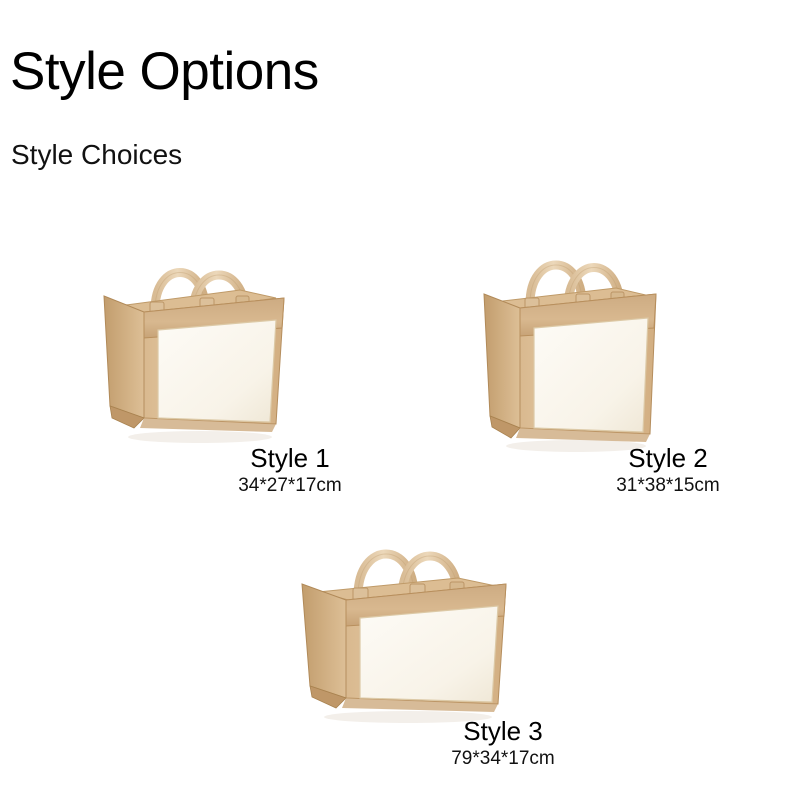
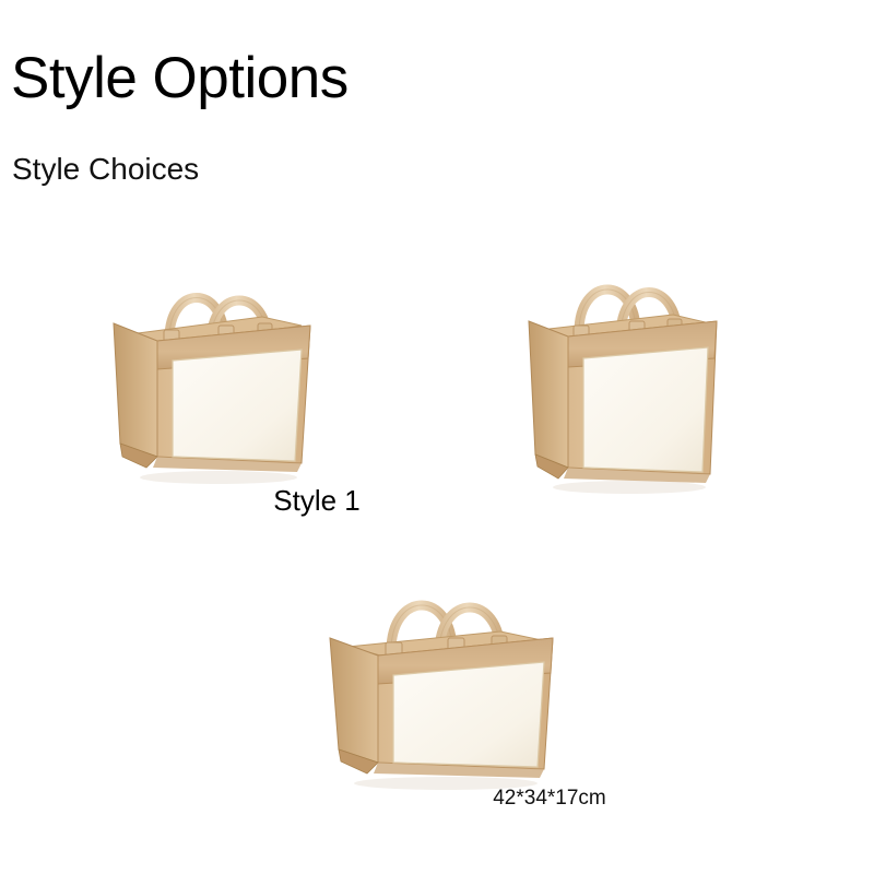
  Style Options
  Style Choices
  Style 1
- 34*27*17cm
- Style 2
- 31*38*15cm
- Style 3
- 79*34*17cm
+ 42*34*17cm
